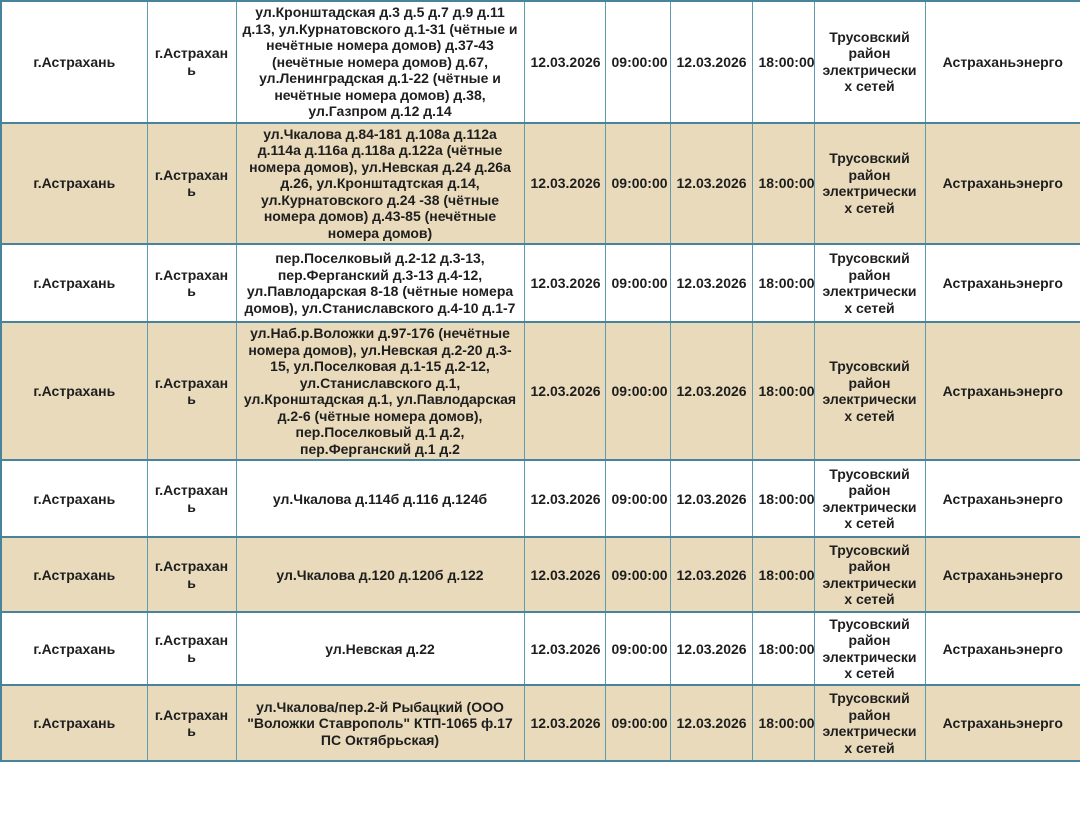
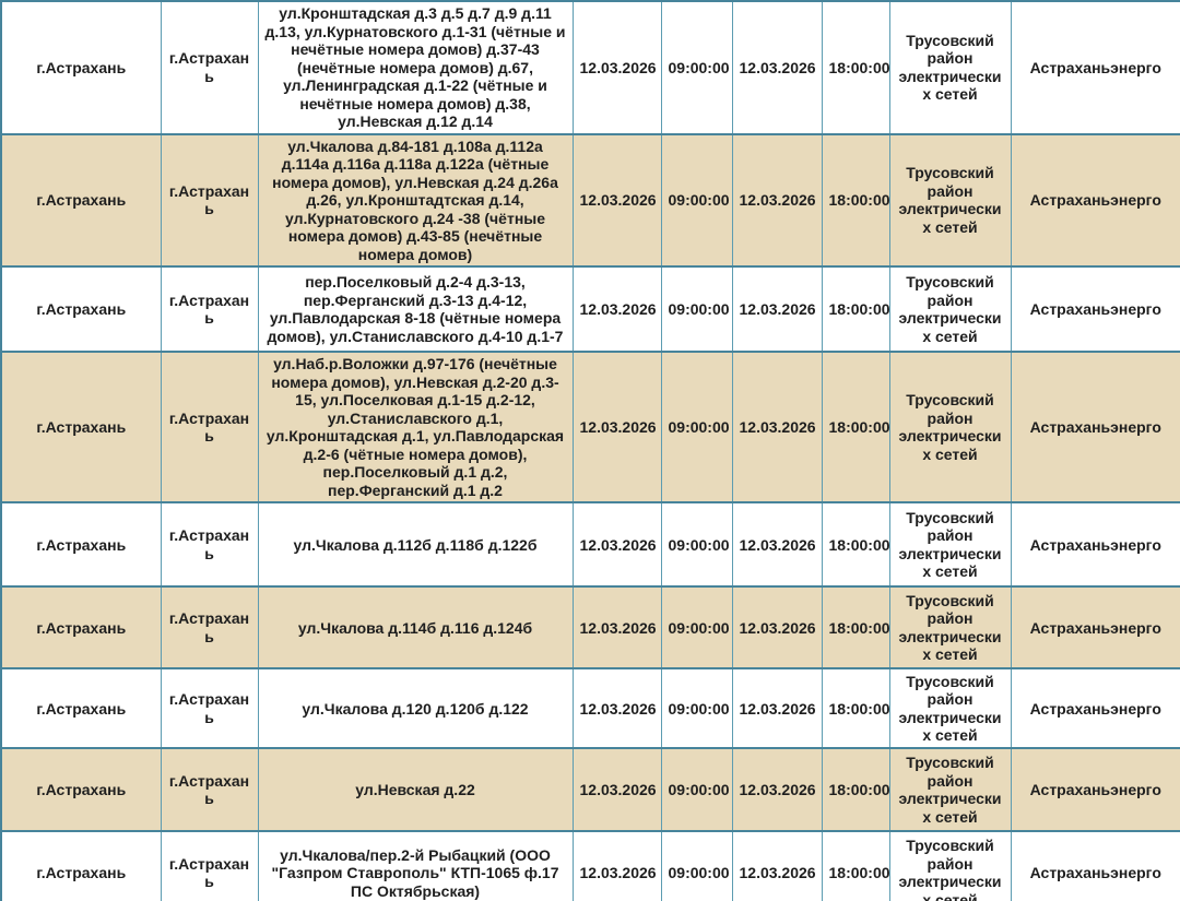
- г.Астрахань	г.Астрахань	ул.Кронштадская д.3 д.5 д.7 д.9 д.11 д.13, ул.Курнатовского д.1-31 (чётные и нечётные номера домов) д.37-43 (нечётные номера домов) д.67, ул.Ленинградская д.1-22 (чётные и нечётные номера домов) д.38, ул.Газпром д.12 д.14	12.03.2026	09:00:00	12.03.2026	18:00:00	Трусовский район электрических сетей	Астраханьэнерго
+ г.Астрахань	г.Астрахань	ул.Кронштадская д.3 д.5 д.7 д.9 д.11 д.13, ул.Курнатовского д.1-31 (чётные и нечётные номера домов) д.37-43 (нечётные номера домов) д.67, ул.Ленинградская д.1-22 (чётные и нечётные номера домов) д.38, ул.Невская д.12 д.14	12.03.2026	09:00:00	12.03.2026	18:00:00	Трусовский район электрических сетей	Астраханьэнерго
  г.Астрахань	г.Астрахань	ул.Чкалова д.84-181 д.108а д.112а д.114а д.116а д.118а д.122а (чётные номера домов), ул.Невская д.24 д.26а д.26, ул.Кронштадтская д.14, ул.Курнатовского д.24 -38 (чётные номера домов) д.43-85 (нечётные номера домов)	12.03.2026	09:00:00	12.03.2026	18:00:00	Трусовский район электрических сетей	Астраханьэнерго
- г.Астрахань	г.Астрахань	пер.Поселковый д.2-12 д.3-13, пер.Ферганский д.3-13 д.4-12, ул.Павлодарская 8-18 (чётные номера домов), ул.Станиславского д.4-10 д.1-7	12.03.2026	09:00:00	12.03.2026	18:00:00	Трусовский район электрических сетей	Астраханьэнерго
+ г.Астрахань	г.Астрахань	пер.Поселковый д.2-4 д.3-13, пер.Ферганский д.3-13 д.4-12, ул.Павлодарская 8-18 (чётные номера домов), ул.Станиславского д.4-10 д.1-7	12.03.2026	09:00:00	12.03.2026	18:00:00	Трусовский район электрических сетей	Астраханьэнерго
  г.Астрахань	г.Астрахань	ул.Наб.р.Воложки д.97-176 (нечётные номера домов), ул.Невская д.2-20 д.3-15, ул.Поселковая д.1-15 д.2-12, ул.Станиславского д.1, ул.Кронштадская д.1, ул.Павлодарская д.2-6 (чётные номера домов), пер.Поселковый д.1 д.2, пер.Ферганский д.1 д.2	12.03.2026	09:00:00	12.03.2026	18:00:00	Трусовский район электрических сетей	Астраханьэнерго
+ г.Астрахань	г.Астрахань	ул.Чкалова д.112б д.118б д.122б	12.03.2026	09:00:00	12.03.2026	18:00:00	Трусовский район электрических сетей	Астраханьэнерго
  г.Астрахань	г.Астрахань	ул.Чкалова д.114б д.116 д.124б	12.03.2026	09:00:00	12.03.2026	18:00:00	Трусовский район электрических сетей	Астраханьэнерго
  г.Астрахань	г.Астрахань	ул.Чкалова д.120 д.120б д.122	12.03.2026	09:00:00	12.03.2026	18:00:00	Трусовский район электрических сетей	Астраханьэнерго
  г.Астрахань	г.Астрахань	ул.Невская д.22	12.03.2026	09:00:00	12.03.2026	18:00:00	Трусовский район электрических сетей	Астраханьэнерго
- г.Астрахань	г.Астрахань	ул.Чкалова/пер.2-й Рыбацкий (ООО "Воложки Ставрополь" КТП-1065 ф.17 ПС Октябрьская)	12.03.2026	09:00:00	12.03.2026	18:00:00	Трусовский район электрических сетей	Астраханьэнерго
+ г.Астрахань	г.Астрахань	ул.Чкалова/пер.2-й Рыбацкий (ООО "Газпром Ставрополь" КТП-1065 ф.17 ПС Октябрьская)	12.03.2026	09:00:00	12.03.2026	18:00:00	Трусовский район электрических сетей	Астраханьэнерго
